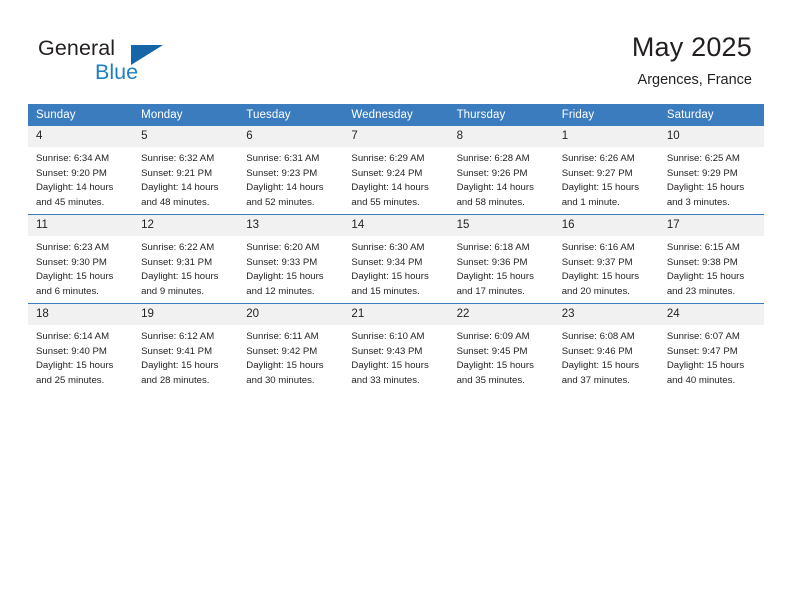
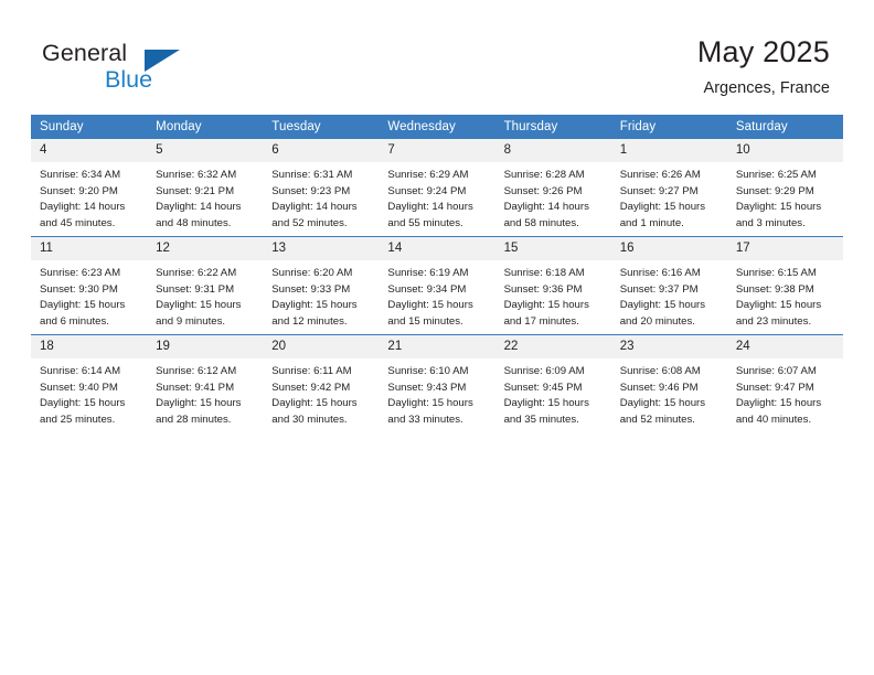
  General
  Blue
  May 2025
  Argences, France
  Sunday	Monday	Tuesday	Wednesday	Thursday	Friday	Saturday
  4Sunrise: 6:34 AMSunset: 9:20 PMDaylight: 14 hoursand 45 minutes.	5Sunrise: 6:32 AMSunset: 9:21 PMDaylight: 14 hoursand 48 minutes.	6Sunrise: 6:31 AMSunset: 9:23 PMDaylight: 14 hoursand 52 minutes.	7Sunrise: 6:29 AMSunset: 9:24 PMDaylight: 14 hoursand 55 minutes.	8Sunrise: 6:28 AMSunset: 9:26 PMDaylight: 14 hoursand 58 minutes.	1Sunrise: 6:26 AMSunset: 9:27 PMDaylight: 15 hoursand 1 minute.	10Sunrise: 6:25 AMSunset: 9:29 PMDaylight: 15 hoursand 3 minutes.
- 11Sunrise: 6:23 AMSunset: 9:30 PMDaylight: 15 hoursand 6 minutes.	12Sunrise: 6:22 AMSunset: 9:31 PMDaylight: 15 hoursand 9 minutes.	13Sunrise: 6:20 AMSunset: 9:33 PMDaylight: 15 hoursand 12 minutes.	14Sunrise: 6:30 AMSunset: 9:34 PMDaylight: 15 hoursand 15 minutes.	15Sunrise: 6:18 AMSunset: 9:36 PMDaylight: 15 hoursand 17 minutes.	16Sunrise: 6:16 AMSunset: 9:37 PMDaylight: 15 hoursand 20 minutes.	17Sunrise: 6:15 AMSunset: 9:38 PMDaylight: 15 hoursand 23 minutes.
+ 11Sunrise: 6:23 AMSunset: 9:30 PMDaylight: 15 hoursand 6 minutes.	12Sunrise: 6:22 AMSunset: 9:31 PMDaylight: 15 hoursand 9 minutes.	13Sunrise: 6:20 AMSunset: 9:33 PMDaylight: 15 hoursand 12 minutes.	14Sunrise: 6:19 AMSunset: 9:34 PMDaylight: 15 hoursand 15 minutes.	15Sunrise: 6:18 AMSunset: 9:36 PMDaylight: 15 hoursand 17 minutes.	16Sunrise: 6:16 AMSunset: 9:37 PMDaylight: 15 hoursand 20 minutes.	17Sunrise: 6:15 AMSunset: 9:38 PMDaylight: 15 hoursand 23 minutes.
- 18Sunrise: 6:14 AMSunset: 9:40 PMDaylight: 15 hoursand 25 minutes.	19Sunrise: 6:12 AMSunset: 9:41 PMDaylight: 15 hoursand 28 minutes.	20Sunrise: 6:11 AMSunset: 9:42 PMDaylight: 15 hoursand 30 minutes.	21Sunrise: 6:10 AMSunset: 9:43 PMDaylight: 15 hoursand 33 minutes.	22Sunrise: 6:09 AMSunset: 9:45 PMDaylight: 15 hoursand 35 minutes.	23Sunrise: 6:08 AMSunset: 9:46 PMDaylight: 15 hoursand 37 minutes.	24Sunrise: 6:07 AMSunset: 9:47 PMDaylight: 15 hoursand 40 minutes.
+ 18Sunrise: 6:14 AMSunset: 9:40 PMDaylight: 15 hoursand 25 minutes.	19Sunrise: 6:12 AMSunset: 9:41 PMDaylight: 15 hoursand 28 minutes.	20Sunrise: 6:11 AMSunset: 9:42 PMDaylight: 15 hoursand 30 minutes.	21Sunrise: 6:10 AMSunset: 9:43 PMDaylight: 15 hoursand 33 minutes.	22Sunrise: 6:09 AMSunset: 9:45 PMDaylight: 15 hoursand 35 minutes.	23Sunrise: 6:08 AMSunset: 9:46 PMDaylight: 15 hoursand 52 minutes.	24Sunrise: 6:07 AMSunset: 9:47 PMDaylight: 15 hoursand 40 minutes.
